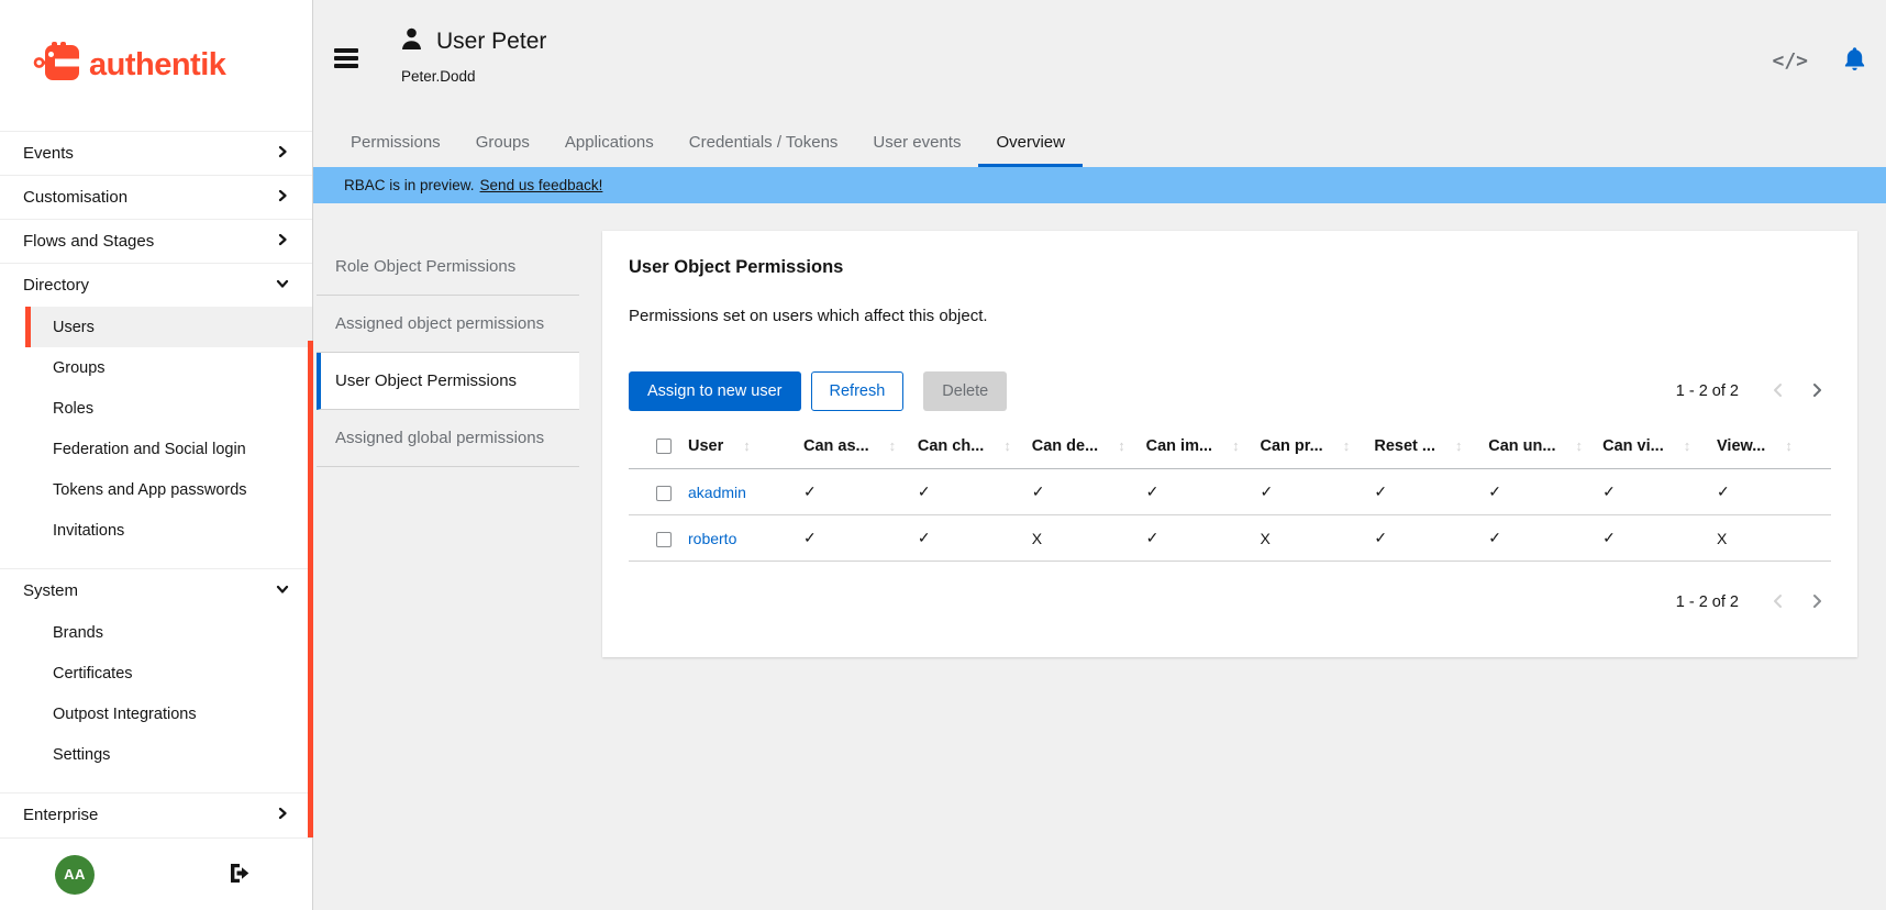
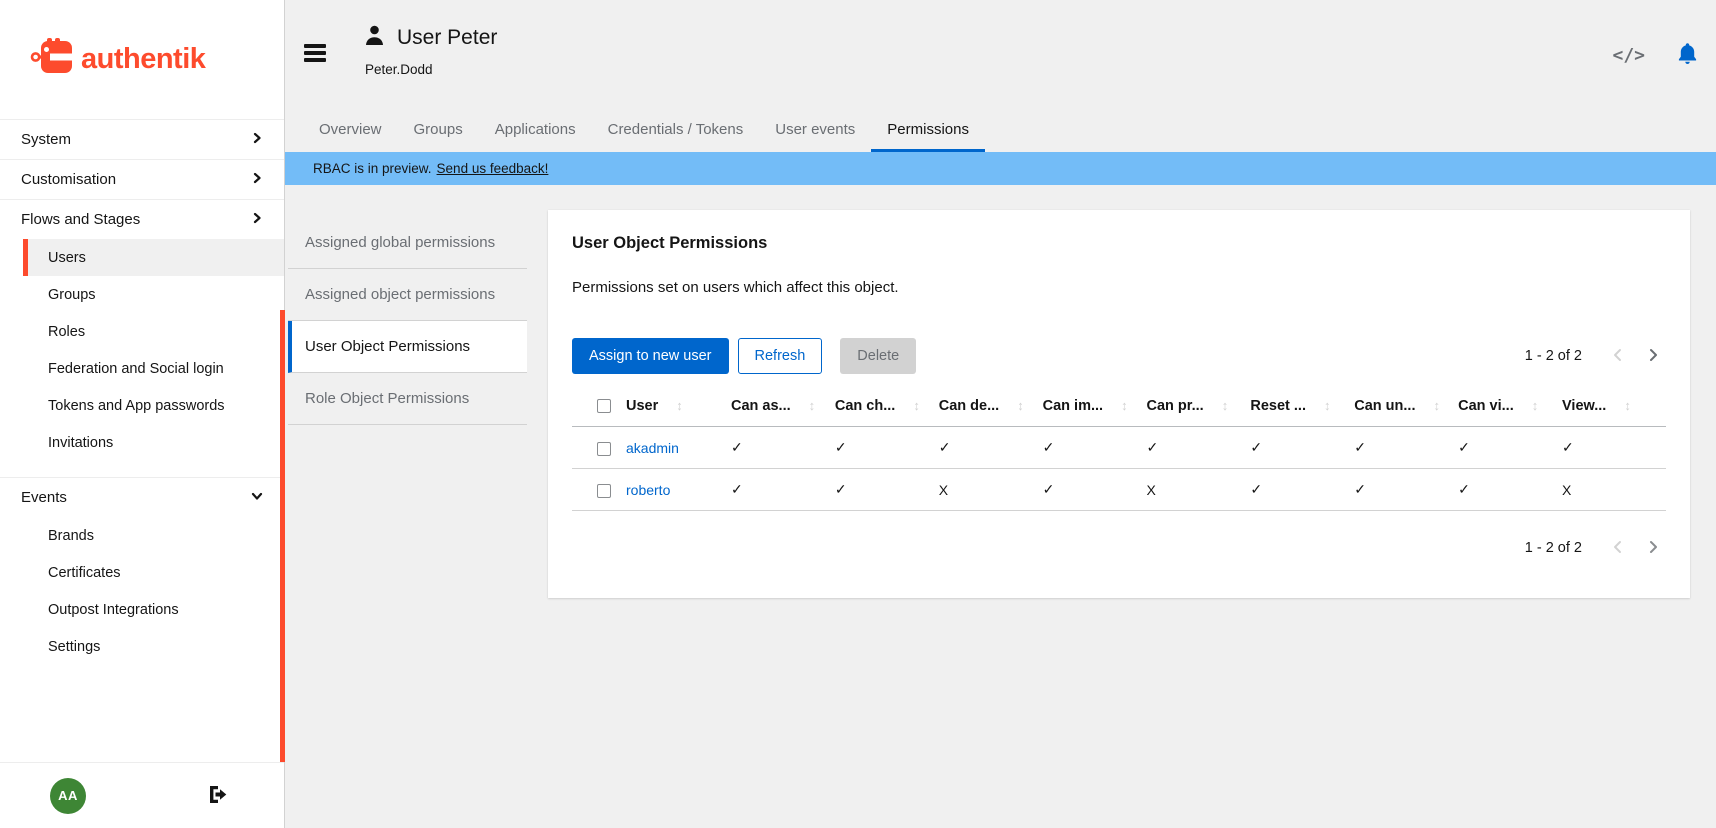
  authentik
- Events
+ System
  Customisation
  Flows and Stages
- Directory
  Users
  Groups
  Roles
  Federation and Social login
  Tokens and App passwords
  Invitations
- System
+ Events
  Brands
  Certificates
  Outpost Integrations
  Settings
- Enterprise
  AA
  User Peter
  Peter.Dodd
  </>
- Permissions
+ Overview
  Groups
  Applications
  Credentials / Tokens
  User events
- Overview
+ Permissions
  RBAC is in preview.
  Send us feedback!
- Role Object Permissions
+ Assigned global permissions
  Assigned object permissions
  User Object Permissions
- Assigned global permissions
+ Role Object Permissions
  User Object Permissions
  Permissions set on users which affect this object.
  Assign to new user
  Refresh
  Delete
  1 - 2 of 2
  	User ↕	Can as... ↕	Can ch... ↕	Can de... ↕	Can im... ↕	Can pr... ↕	Reset ... ↕	Can un... ↕	Can vi... ↕	View... ↕
  	akadmin	✓	✓	✓	✓	✓	✓	✓	✓	✓
  	roberto	✓	✓	X	✓	X	✓	✓	✓	X
  1 - 2 of 2
